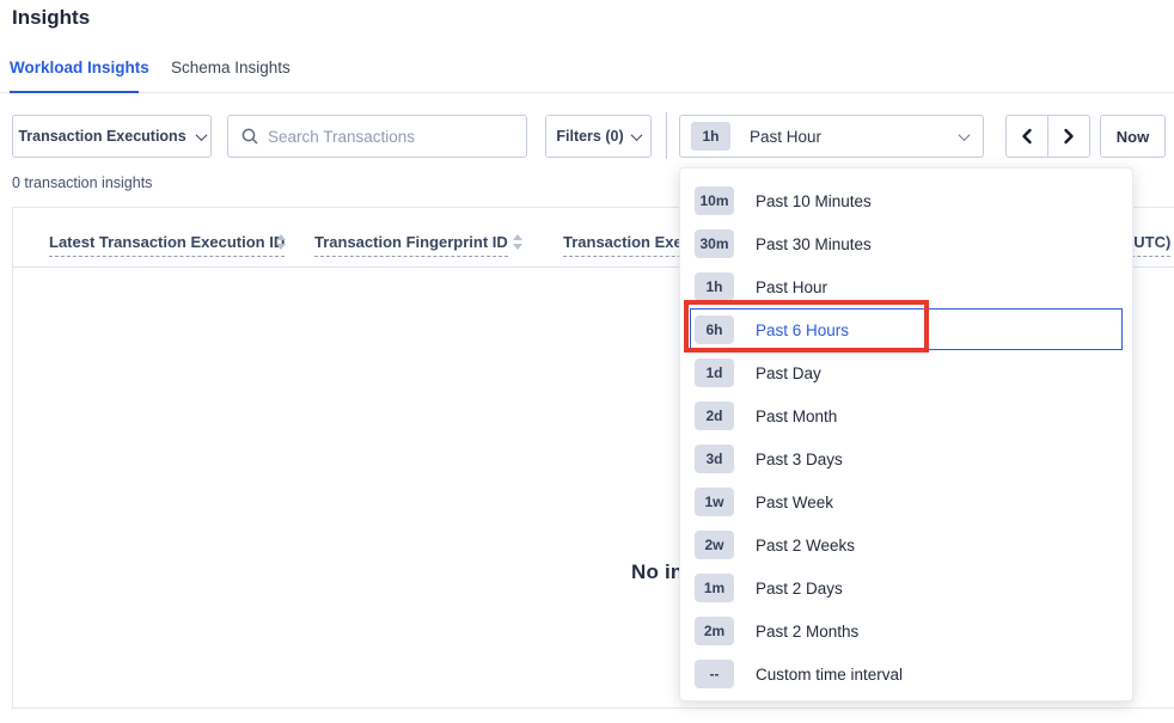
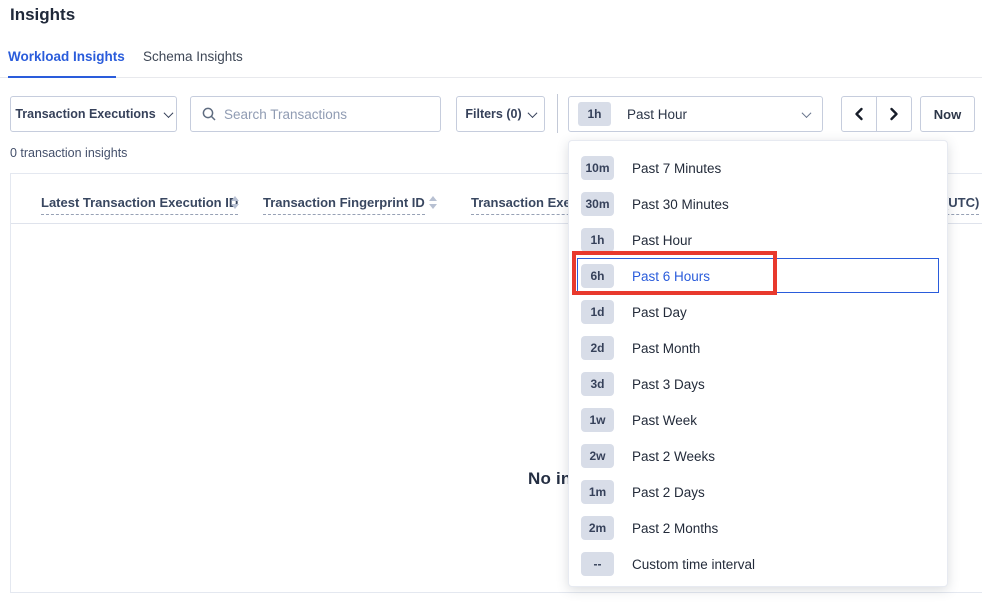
  Insights
  Workload Insights
  Schema Insights
  Transaction Executions
  Search Transactions
  Filters (0)
  1h
  Past Hour
  Now
  0 transaction insights
  Latest Transaction Execution ID
  Transaction Fingerprint ID
  10m
- Past 10 Minutes
+ Past 7 Minutes
  30m
  Past 30 Minutes
  1h
  Past Hour
  6h
  Past 6 Hours
  1d
  Past Day
  2d
  Past Month
  3d
  Past 3 Days
  1w
  Past Week
  2w
  Past 2 Weeks
  1m
  Past 2 Days
  2m
  Past 2 Months
  --
  Custom time interval
